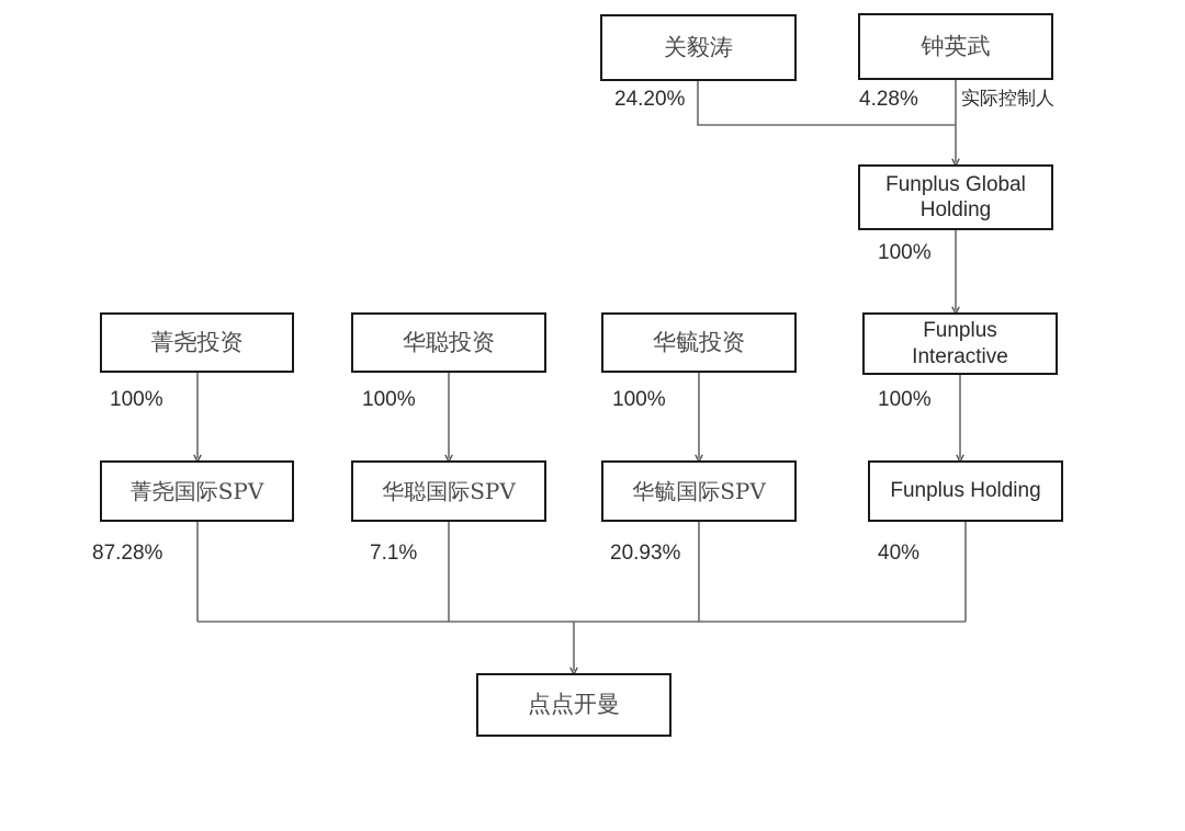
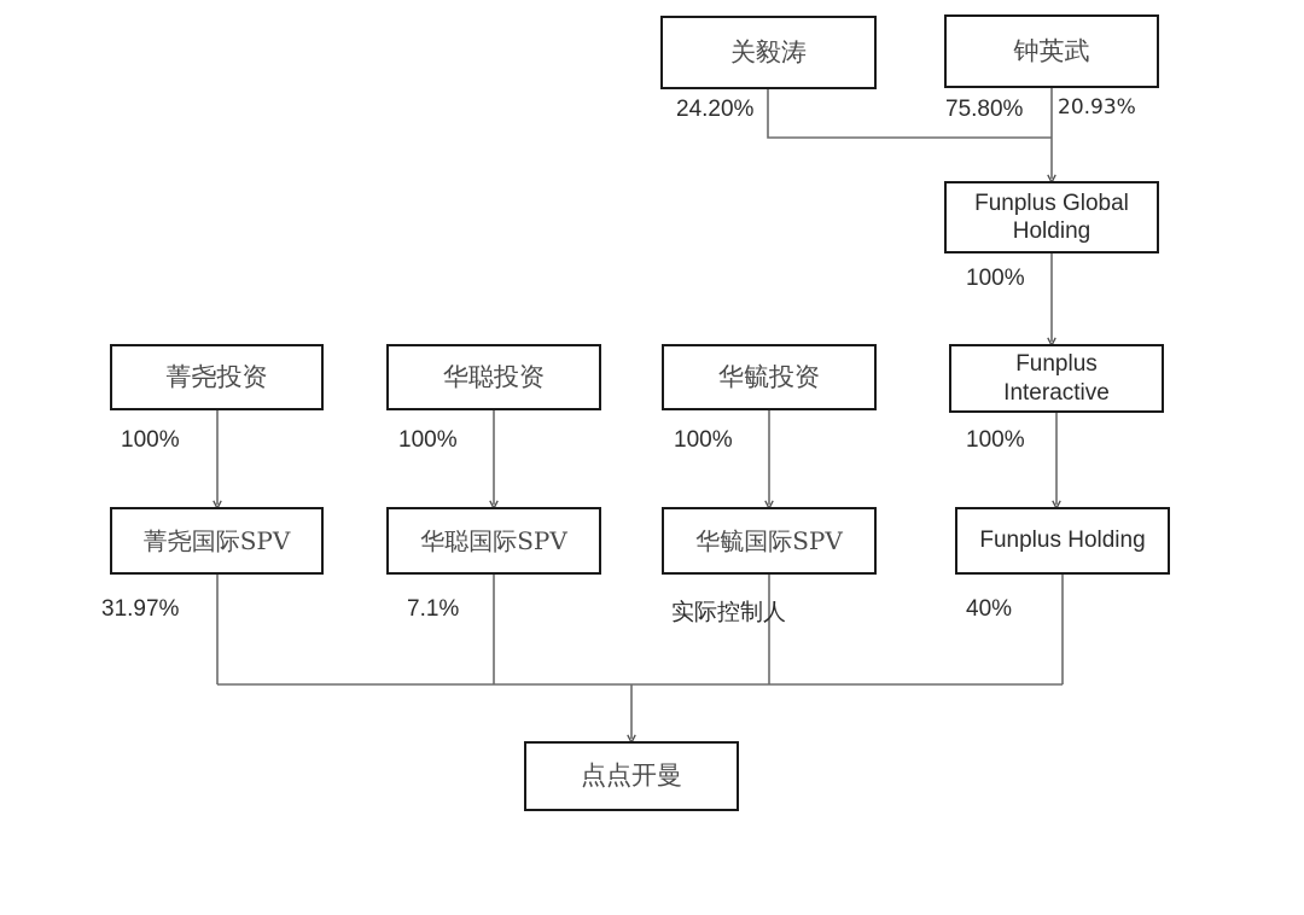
  关毅涛
  钟英武
  Funplus Global
  Holding
  菁尧投资
  华聪投资
  华毓投资
  Funplus
  Interactive
  菁尧国际SPV
  华聪国际SPV
  华毓国际SPV
  Funplus Holding
  点点开曼
  24.20%
- 4.28%
+ 75.80%
- 实际控制人
+ 20.93%
  100%
  100%
  100%
  100%
  100%
- 87.28%
+ 31.97%
  7.1%
- 20.93%
+ 实际控制人
  40%
